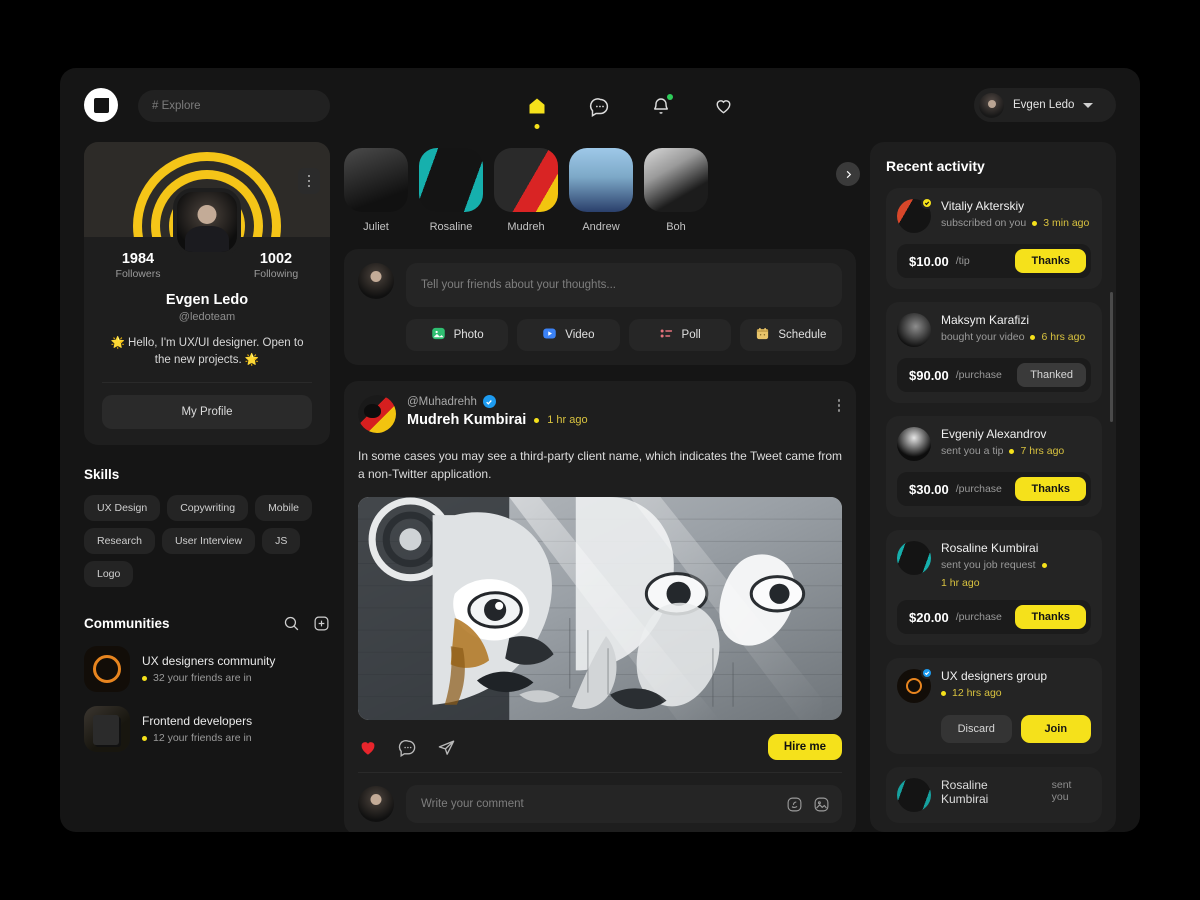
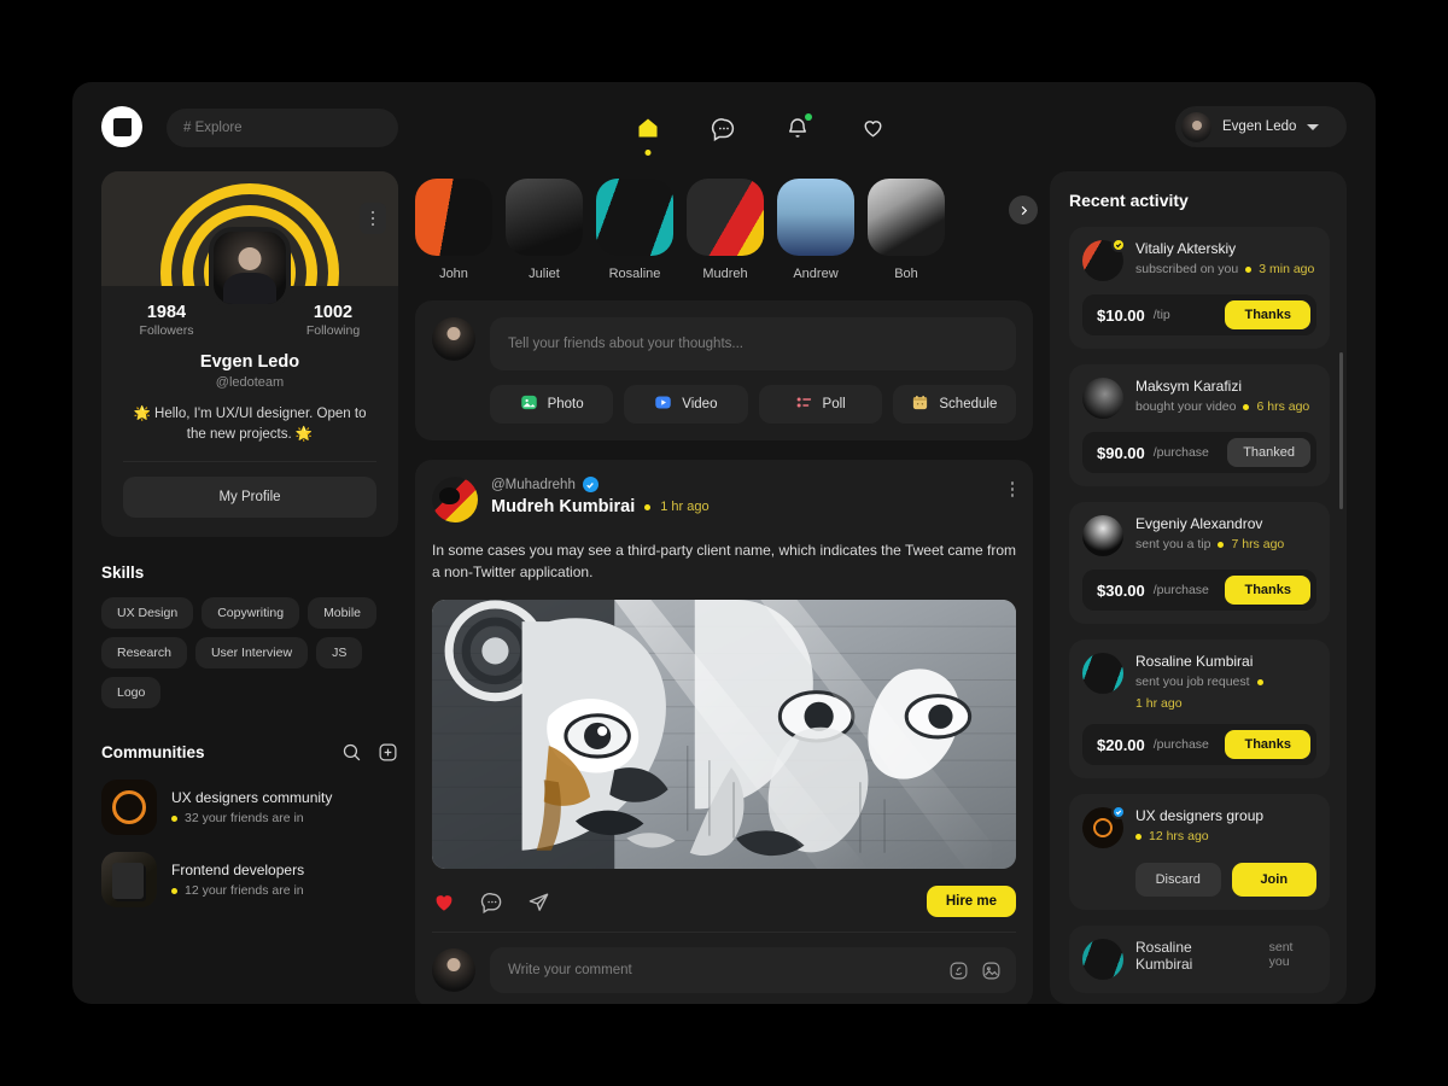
  # Explore
  Evgen Ledo
  1984
  Followers
  1002
  Following
  Evgen Ledo
  @ledoteam
  🌟 Hello, I'm UX/UI designer. Open to the new projects. 🌟
  My Profile
  Skills
  UX Design
  Copywriting
  Mobile
  Research
  User Interview
  JS
  Logo
  Communities
  UX designers community
  32 your friends are in
  Frontend developers
  12 your friends are in
+ John
  Juliet
  Rosaline
  Mudreh
  Andrew
  Boh
  Tell your friends about your thoughts...
  Photo
  Video
  Poll
  Schedule
  @Muhadrehh
  Mudreh Kumbirai
  1 hr ago
  In some cases you may see a third-party client name, which indicates the Tweet came from a non-Twitter application.
  Hire me
  Write your comment
  Recent activity
  Vitaliy Akterskiy
  subscribed on you
  3 min ago
  $10.00
  /tip
  Thanks
  Maksym Karafizi
  bought your video
  6 hrs ago
  $90.00
  /purchase
  Thanked
  Evgeniy Alexandrov
  sent you a tip
  7 hrs ago
  $30.00
  /purchase
  Thanks
  Rosaline Kumbirai
  sent you job request
  1 hr ago
  $20.00
  /purchase
  Thanks
  UX designers group
  12 hrs ago
  Discard
  Join
  Rosaline Kumbirai
  sent you
